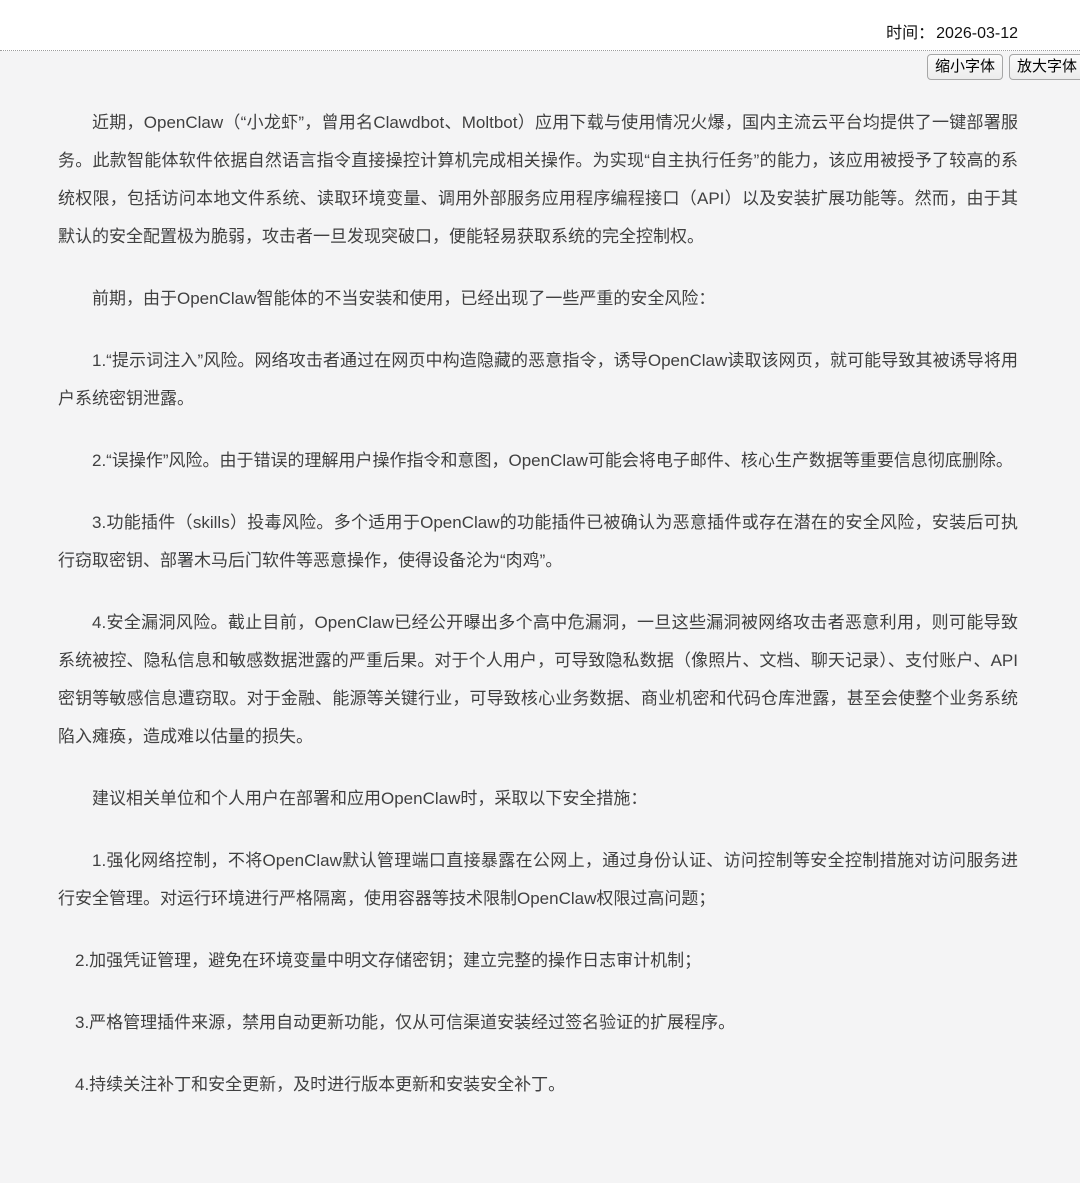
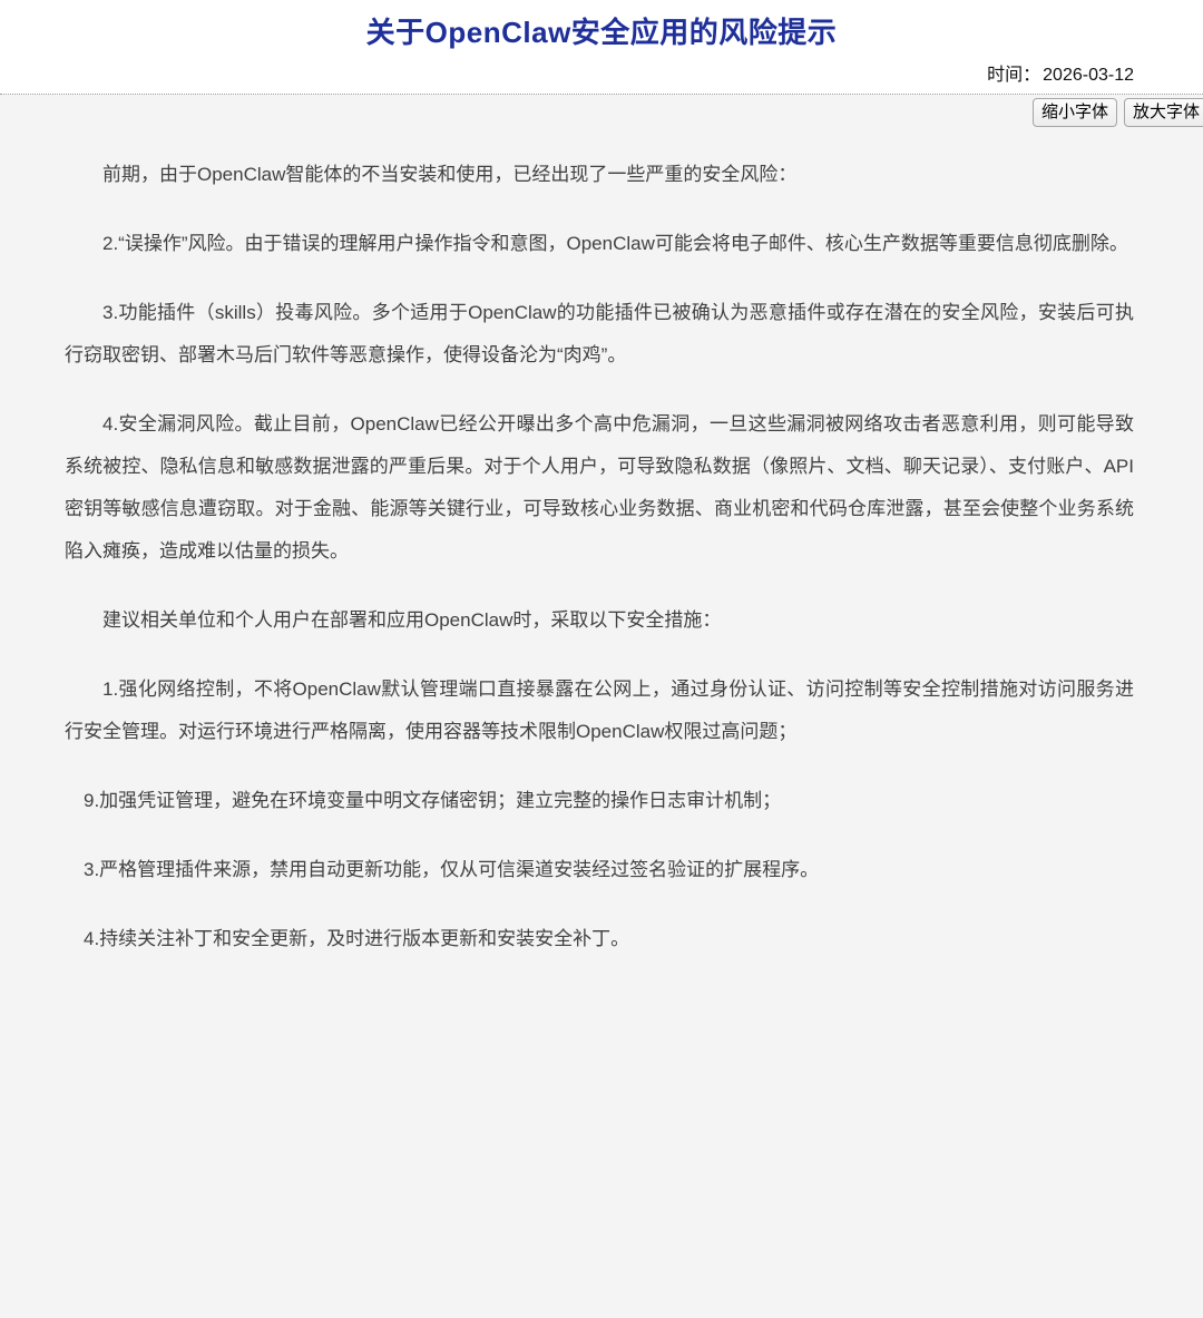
+ 关于OpenClaw安全应用的风险提示
  时间：2026-03-12
  缩小字体
  放大字体
- 近期，OpenClaw（“小龙虾”，曾用名Clawdbot、Moltbot）应用下载与使用情况火爆，国内主流云平台均提供了一键部署服务。此款智能体软件依据自然语言指令直接操控计算机完成相关操作。为实现“自主执行任务”的能力，该应用被授予了较高的系统权限，包括访问本地文件系统、读取环境变量、调用外部服务应用程序编程接口（API）以及安装扩展功能等。然而，由于其默认的安全配置极为脆弱，攻击者一旦发现突破口，便能轻易获取系统的完全控制权。
  前期，由于OpenClaw智能体的不当安装和使用，已经出现了一些严重的安全风险：
- 1.“提示词注入”风险。网络攻击者通过在网页中构造隐藏的恶意指令，诱导OpenClaw读取该网页，就可能导致其被诱导将用户系统密钥泄露。
  2.“误操作”风险。由于错误的理解用户操作指令和意图，OpenClaw可能会将电子邮件、核心生产数据等重要信息彻底删除。
  3.功能插件（skills）投毒风险。多个适用于OpenClaw的功能插件已被确认为恶意插件或存在潜在的安全风险，安装后可执行窃取密钥、部署木马后门软件等恶意操作，使得设备沦为“肉鸡”。
  4.安全漏洞风险。截止目前，OpenClaw已经公开曝出多个高中危漏洞，一旦这些漏洞被网络攻击者恶意利用，则可能导致系统被控、隐私信息和敏感数据泄露的严重后果。对于个人用户，可导致隐私数据（像照片、文档、聊天记录）、支付账户、API密钥等敏感信息遭窃取。对于金融、能源等关键行业，可导致核心业务数据、商业机密和代码仓库泄露，甚至会使整个业务系统陷入瘫痪，造成难以估量的损失。
  建议相关单位和个人用户在部署和应用OpenClaw时，采取以下安全措施：
  1.强化网络控制，不将OpenClaw默认管理端口直接暴露在公网上，通过身份认证、访问控制等安全控制措施对访问服务进行安全管理。对运行环境进行严格隔离，使用容器等技术限制OpenClaw权限过高问题；
- 2.加强凭证管理，避免在环境变量中明文存储密钥；建立完整的操作日志审计机制；
+ 9.加强凭证管理，避免在环境变量中明文存储密钥；建立完整的操作日志审计机制；
  3.严格管理插件来源，禁用自动更新功能，仅从可信渠道安装经过签名验证的扩展程序。
  4.持续关注补丁和安全更新，及时进行版本更新和安装安全补丁。
